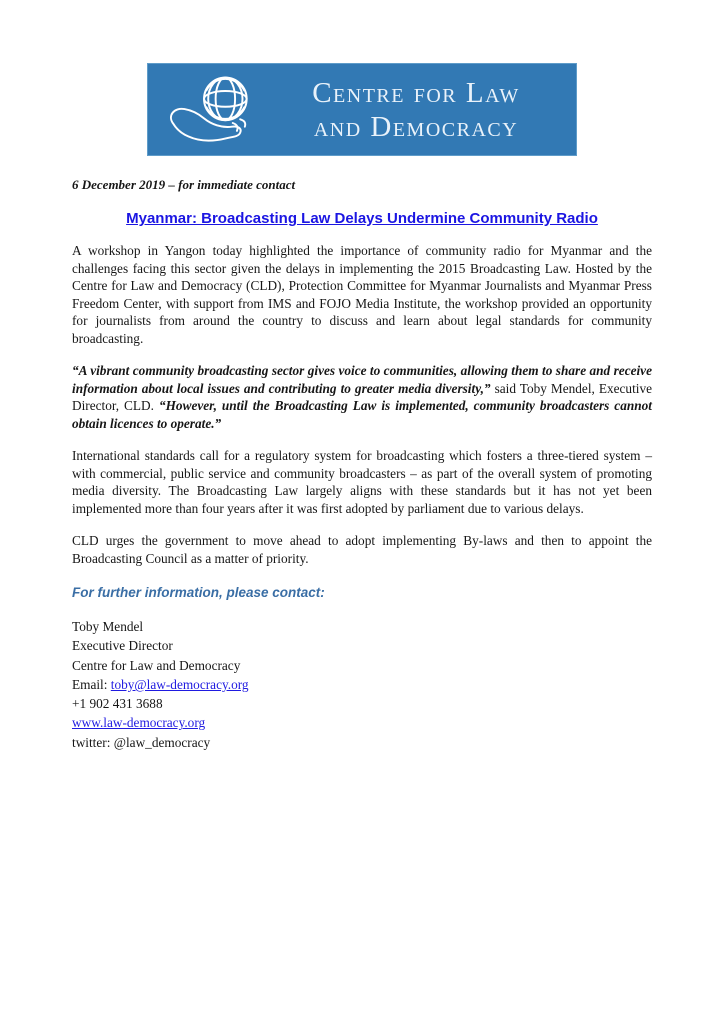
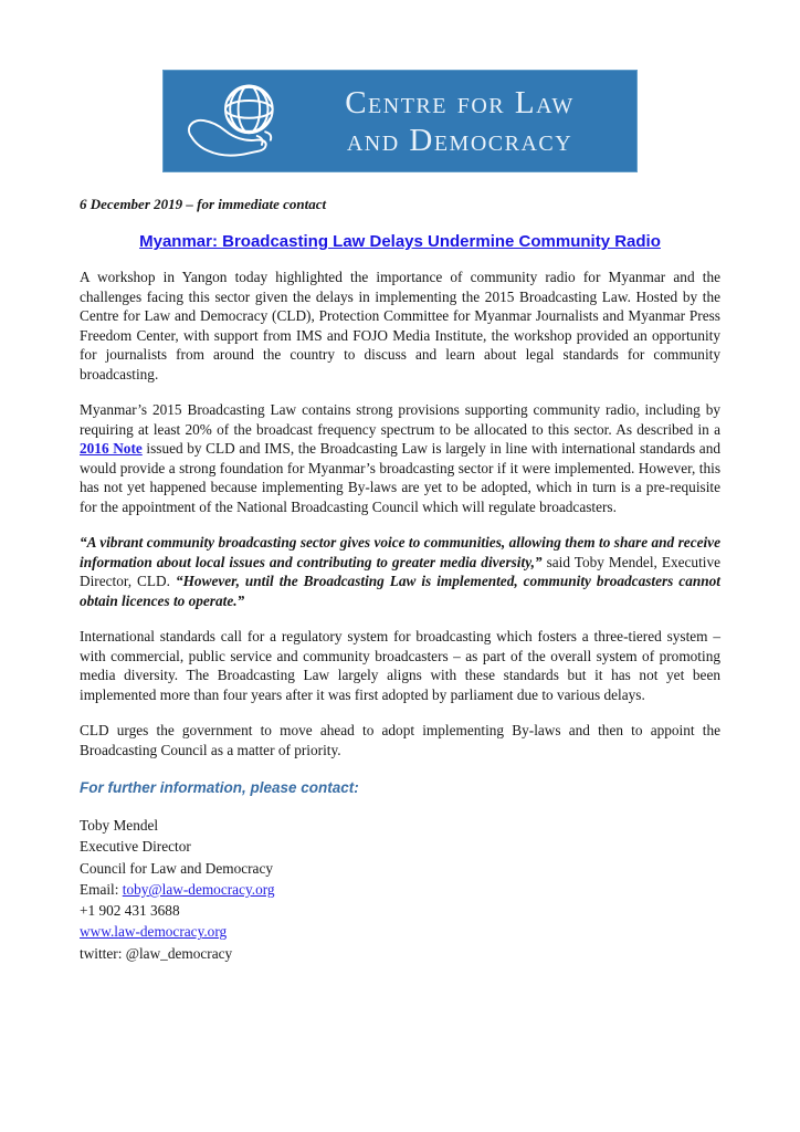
  Centre for Law
  and Democracy
  6 December 2019 – for immediate contact
  Myanmar: Broadcasting Law Delays Undermine Community Radio
  A workshop in Yangon today highlighted the importance of community radio for Myanmar and the challenges facing this sector given the delays in implementing the 2015 Broadcasting Law. Hosted by the Centre for Law and Democracy (CLD), Protection Committee for Myanmar Journalists and Myanmar Press Freedom Center, with support from IMS and FOJO Media Institute, the workshop provided an opportunity for journalists from around the country to discuss and learn about legal standards for community broadcasting.
+ Myanmar’s 2015 Broadcasting Law contains strong provisions supporting community radio, including by requiring at least 20% of the broadcast frequency spectrum to be allocated to this sector. As described in a 2016 Note issued by CLD and IMS, the Broadcasting Law is largely in line with international standards and would provide a strong foundation for Myanmar’s broadcasting sector if it were implemented. However, this has not yet happened because implementing By-laws are yet to be adopted, which in turn is a pre-requisite for the appointment of the National Broadcasting Council which will regulate broadcasters.
  “A vibrant community broadcasting sector gives voice to communities, allowing them to share and receive information about local issues and contributing to greater media diversity,” said Toby Mendel, Executive Director, CLD. “However, until the Broadcasting Law is implemented, community broadcasters cannot obtain licences to operate.”
  International standards call for a regulatory system for broadcasting which fosters a three-tiered system – with commercial, public service and community broadcasters – as part of the overall system of promoting media diversity. The Broadcasting Law largely aligns with these standards but it has not yet been implemented more than four years after it was first adopted by parliament due to various delays.
  CLD urges the government to move ahead to adopt implementing By-laws and then to appoint the Broadcasting Council as a matter of priority.
  For further information, please contact:
  Toby Mendel
  Executive Director
- Centre for Law and Democracy
+ Council for Law and Democracy
  Email: toby@law-democracy.org
  +1 902 431 3688
  www.law-democracy.org
  twitter: @law_democracy
